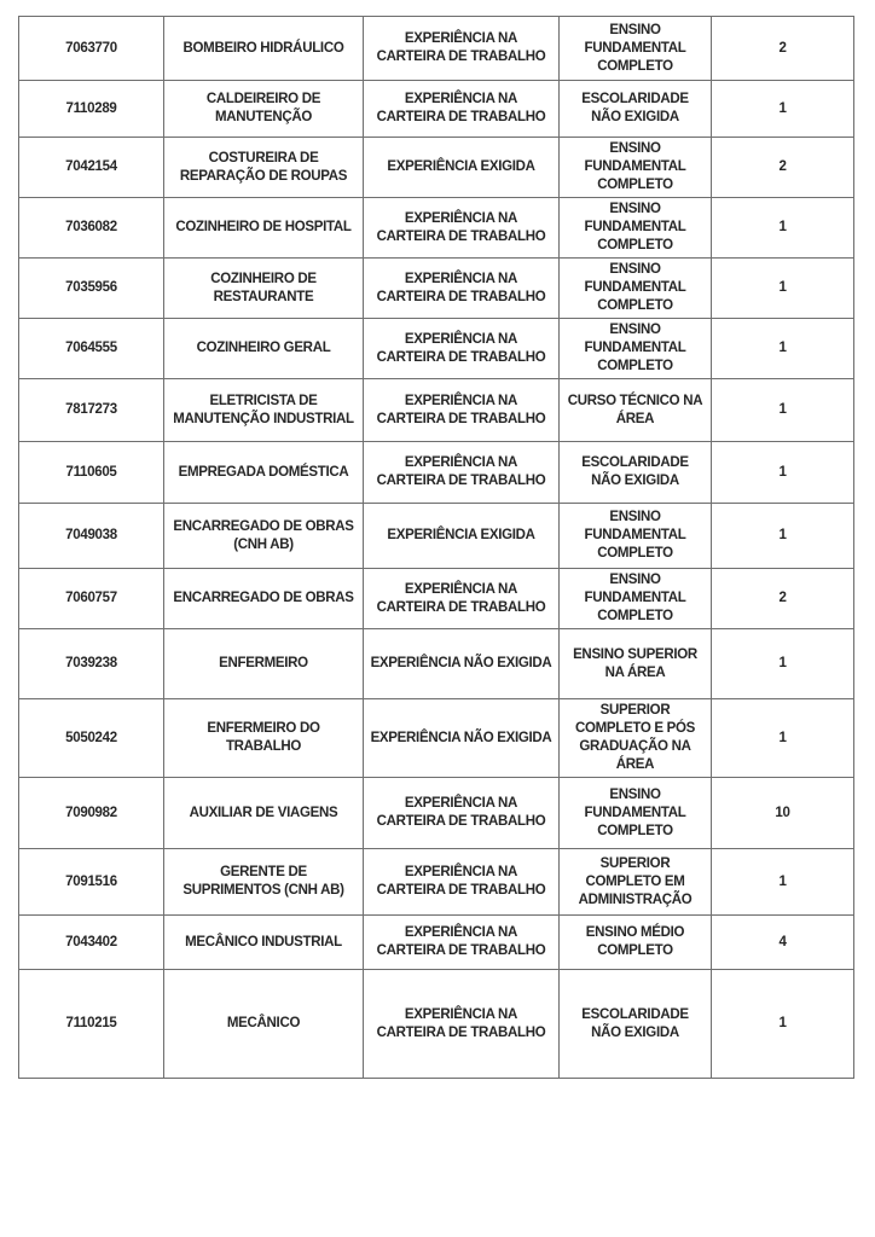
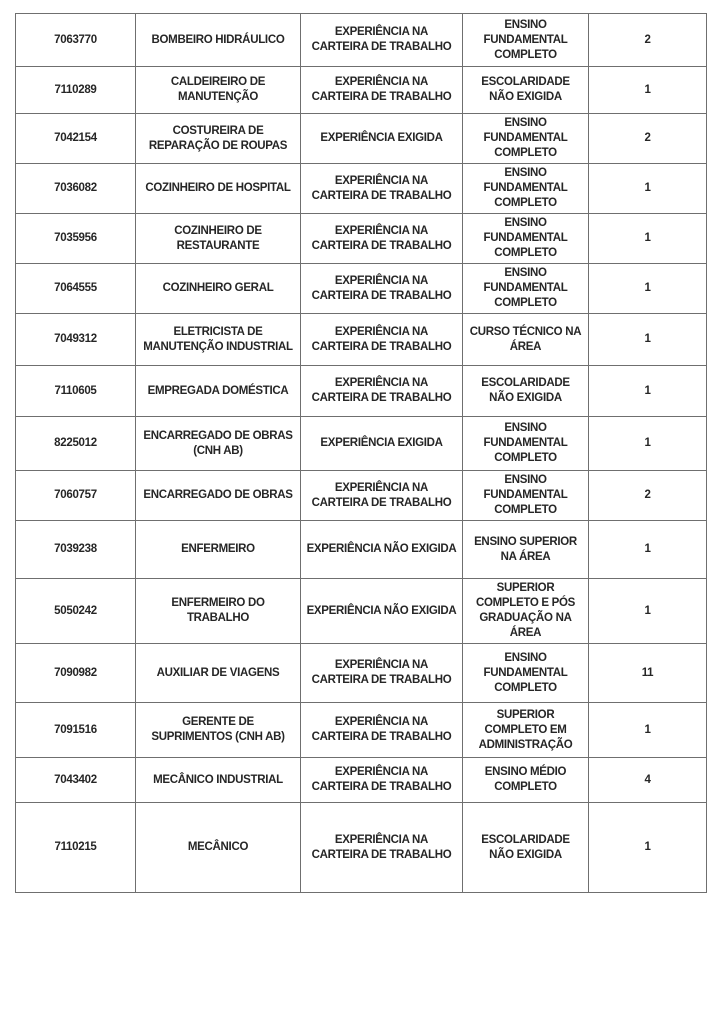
  7063770	BOMBEIRO HIDRÁULICO	EXPERIÊNCIA NA CARTEIRA DE TRABALHO	ENSINO FUNDAMENTAL COMPLETO	2
  7110289	CALDEIREIRO DE MANUTENÇÃO	EXPERIÊNCIA NA CARTEIRA DE TRABALHO	ESCOLARIDADE NÃO EXIGIDA	1
  7042154	COSTUREIRA DE REPARAÇÃO DE ROUPAS	EXPERIÊNCIA EXIGIDA	ENSINO FUNDAMENTAL COMPLETO	2
  7036082	COZINHEIRO DE HOSPITAL	EXPERIÊNCIA NA CARTEIRA DE TRABALHO	ENSINO FUNDAMENTAL COMPLETO	1
  7035956	COZINHEIRO DE RESTAURANTE	EXPERIÊNCIA NA CARTEIRA DE TRABALHO	ENSINO FUNDAMENTAL COMPLETO	1
  7064555	COZINHEIRO GERAL	EXPERIÊNCIA NA CARTEIRA DE TRABALHO	ENSINO FUNDAMENTAL COMPLETO	1
- 7817273	ELETRICISTA DE MANUTENÇÃO INDUSTRIAL	EXPERIÊNCIA NA CARTEIRA DE TRABALHO	CURSO TÉCNICO NA ÁREA	1
+ 7049312	ELETRICISTA DE MANUTENÇÃO INDUSTRIAL	EXPERIÊNCIA NA CARTEIRA DE TRABALHO	CURSO TÉCNICO NA ÁREA	1
  7110605	EMPREGADA DOMÉSTICA	EXPERIÊNCIA NA CARTEIRA DE TRABALHO	ESCOLARIDADE NÃO EXIGIDA	1
- 7049038	ENCARREGADO DE OBRAS (CNH AB)	EXPERIÊNCIA EXIGIDA	ENSINO FUNDAMENTAL COMPLETO	1
+ 8225012	ENCARREGADO DE OBRAS (CNH AB)	EXPERIÊNCIA EXIGIDA	ENSINO FUNDAMENTAL COMPLETO	1
  7060757	ENCARREGADO DE OBRAS	EXPERIÊNCIA NA CARTEIRA DE TRABALHO	ENSINO FUNDAMENTAL COMPLETO	2
  7039238	ENFERMEIRO	EXPERIÊNCIA NÃO EXIGIDA	ENSINO SUPERIOR NA ÁREA	1
  5050242	ENFERMEIRO DO TRABALHO	EXPERIÊNCIA NÃO EXIGIDA	SUPERIOR COMPLETO E PÓS GRADUAÇÃO NA ÁREA	1
- 7090982	AUXILIAR DE VIAGENS	EXPERIÊNCIA NA CARTEIRA DE TRABALHO	ENSINO FUNDAMENTAL COMPLETO	10
+ 7090982	AUXILIAR DE VIAGENS	EXPERIÊNCIA NA CARTEIRA DE TRABALHO	ENSINO FUNDAMENTAL COMPLETO	11
  7091516	GERENTE DE SUPRIMENTOS (CNH AB)	EXPERIÊNCIA NA CARTEIRA DE TRABALHO	SUPERIOR COMPLETO EM ADMINISTRAÇÃO	1
  7043402	MECÂNICO INDUSTRIAL	EXPERIÊNCIA NA CARTEIRA DE TRABALHO	ENSINO MÉDIO COMPLETO	4
  7110215	MECÂNICO	EXPERIÊNCIA NA CARTEIRA DE TRABALHO	ESCOLARIDADE NÃO EXIGIDA	1
